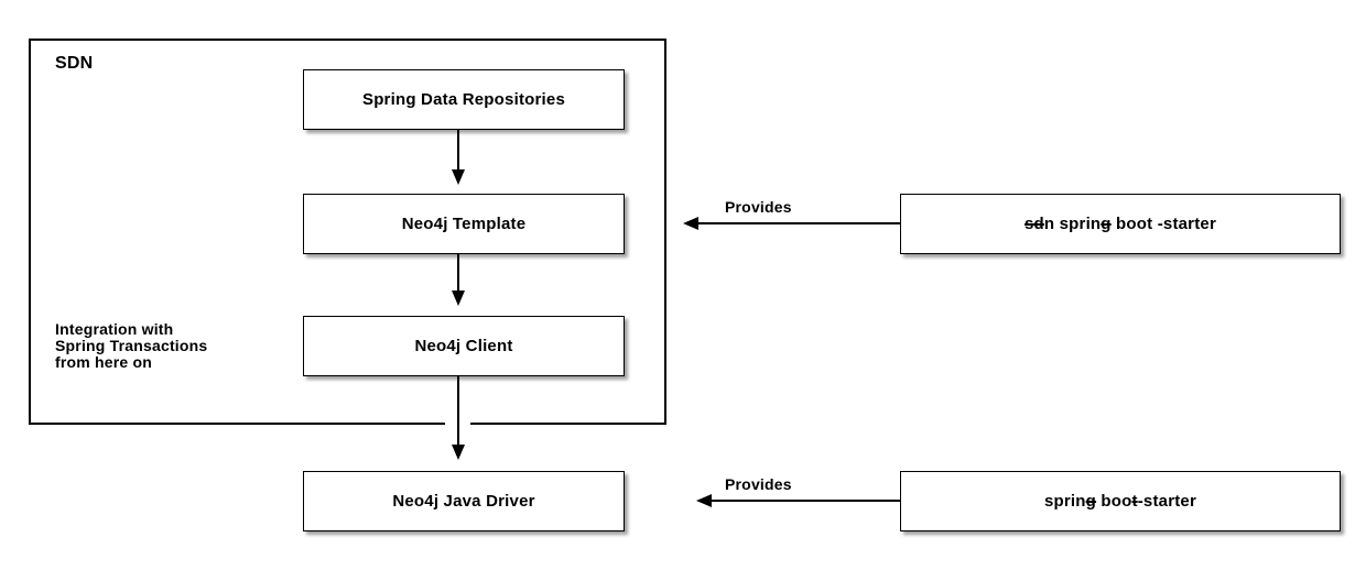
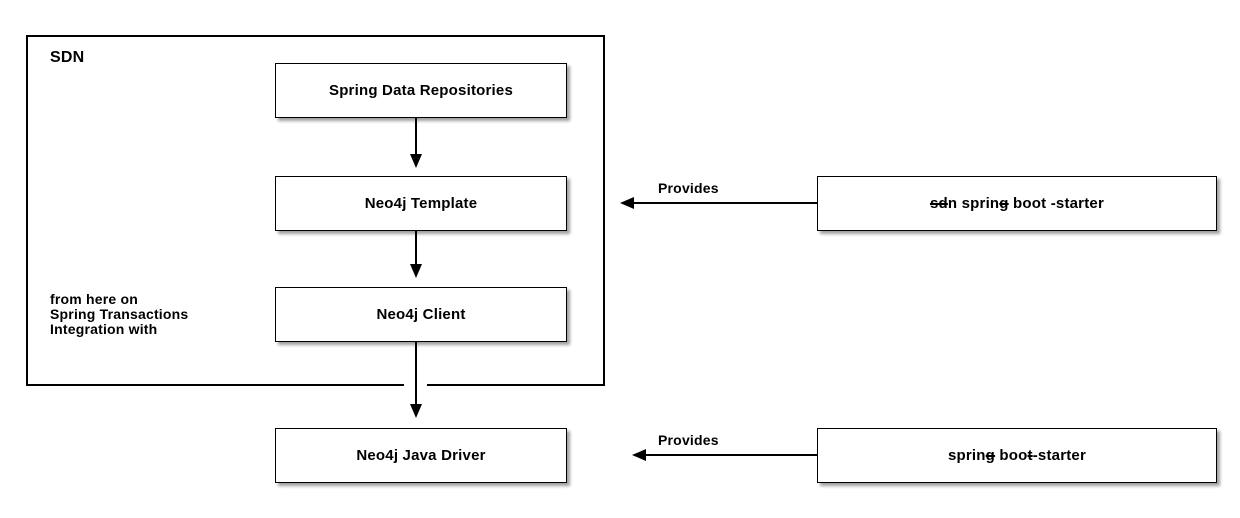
  SDN
- Integration with
+ from here on
  Spring Transactions
- from here on
+ Integration with
  Spring Data Repositories
  Neo4j Template
  Neo4j Client
  Neo4j Java Driver
  sdn spring boot -starter
  spring boot-starter
  Provides
  Provides
